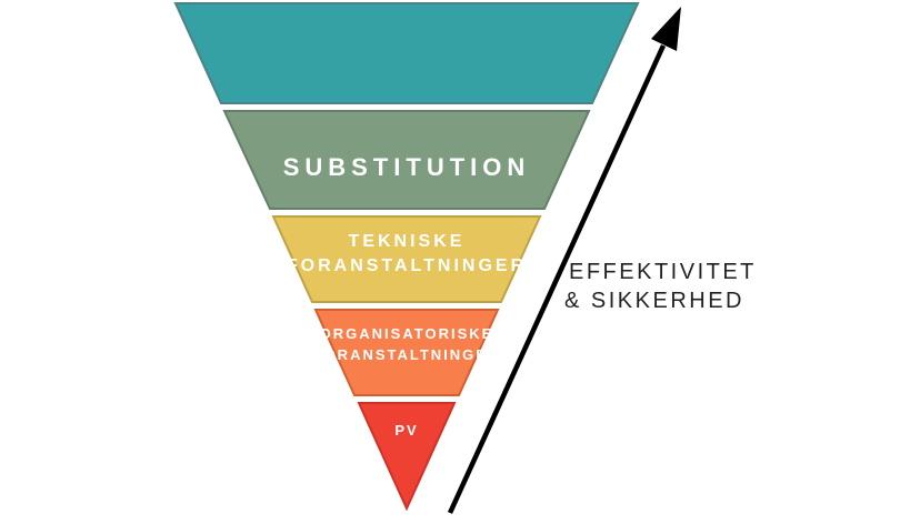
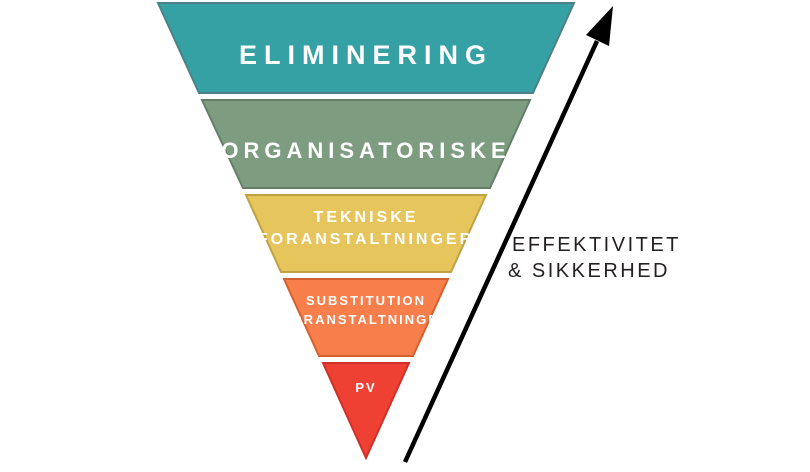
+ ELIMINERING
- SUBSTITUTION
+ ORGANISATORISKE
  TEKNISKE
  FORANSTALTNINGER
- ORGANISATORISKE
+ SUBSTITUTION
  FORANSTALTNINGER
  PV
  EFFEKTIVITET
  & SIKKERHED
